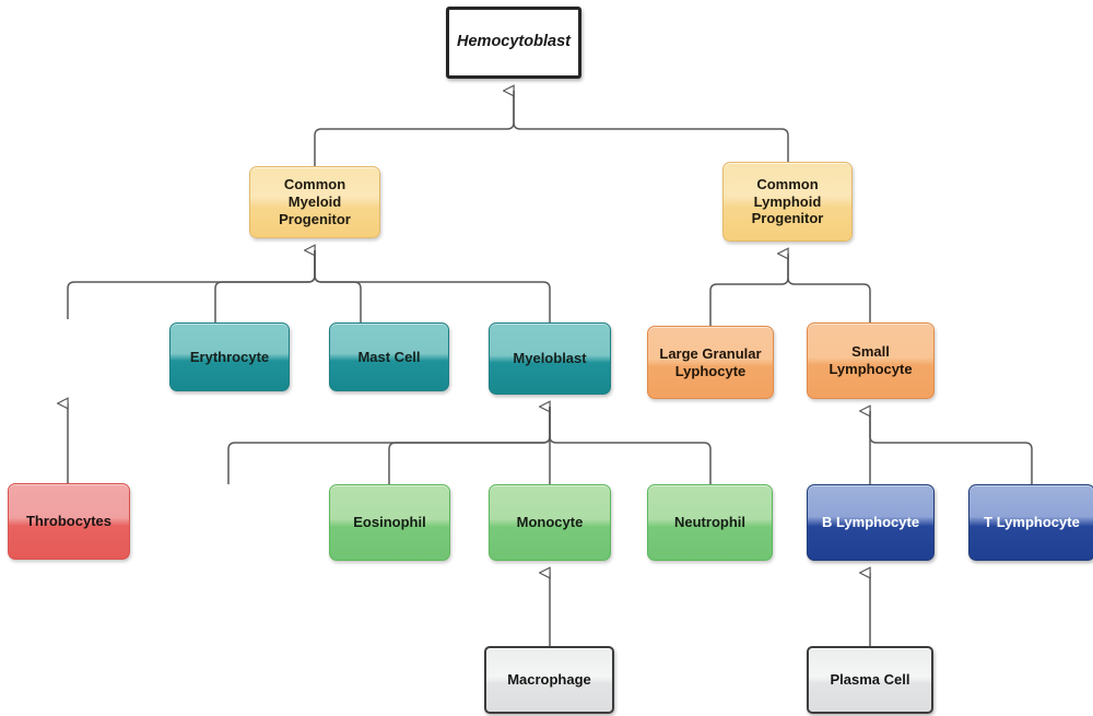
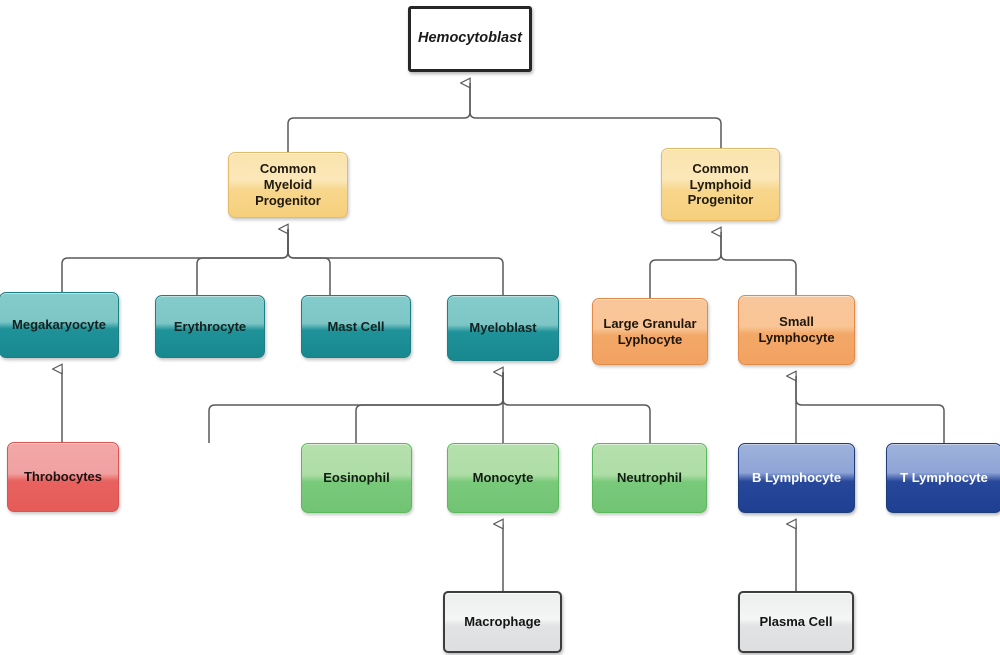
  Hemocytoblast
  Common Myeloid
  Progenitor
  Common
  Lymphoid
  Progenitor
+ Megakaryocyte
  Erythrocyte
  Mast Cell
  Myeloblast
  Large Granular
  Lyphocyte
  Small Lymphocyte
  Throbocytes
  Eosinophil
  Monocyte
  Neutrophil
  B Lymphocyte
  T Lymphocyte
  Macrophage
  Plasma Cell
